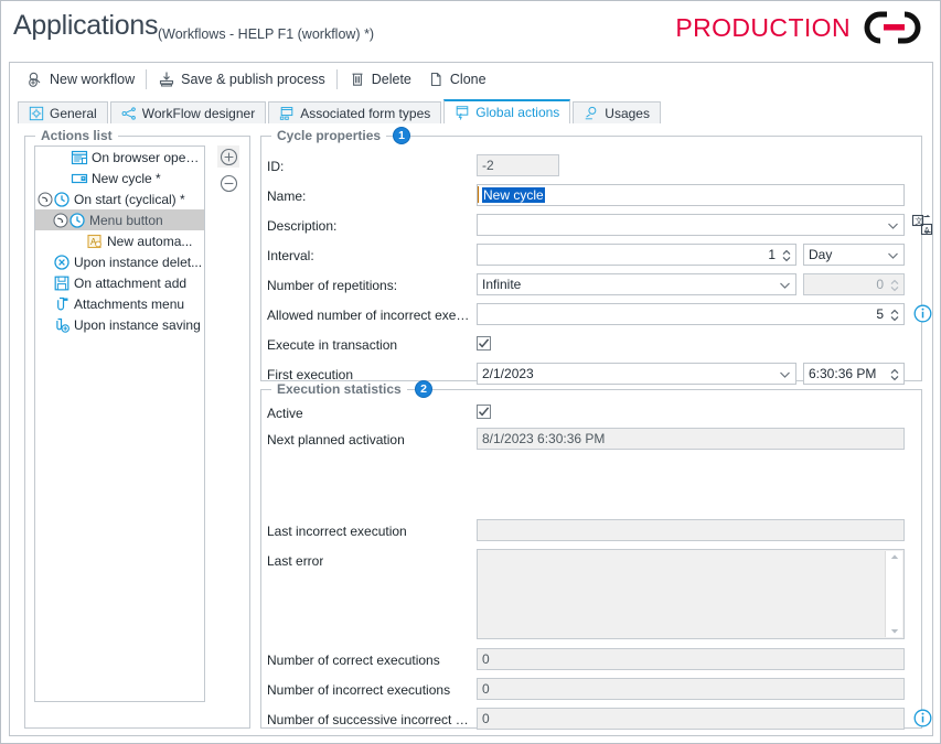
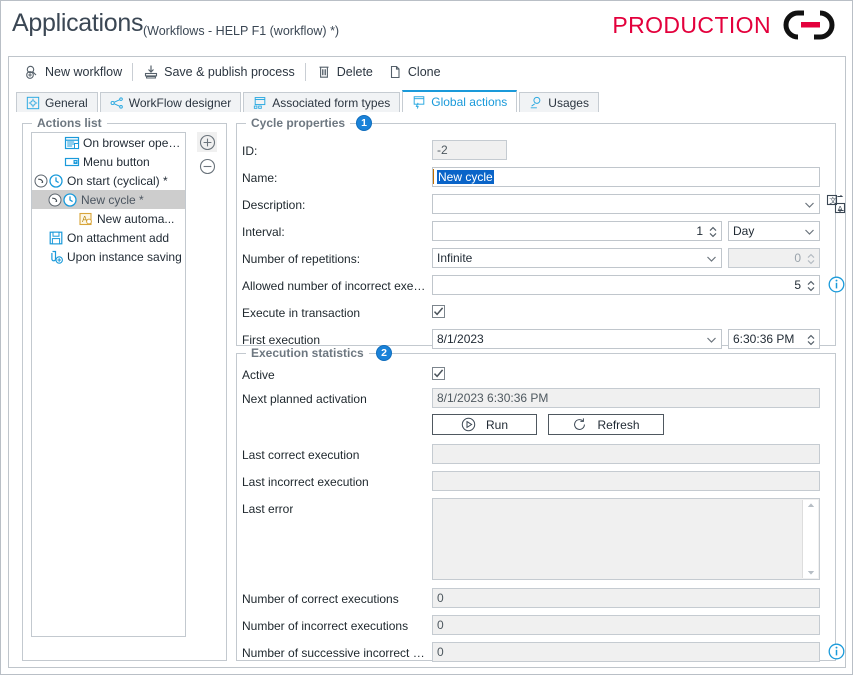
  Applications
  (Workflows - HELP F1 (workflow) *)
  PRODUCTION
  New workflow
  Save & publish process
  Delete
  Clone
  General
  WorkFlow designer
  Associated form types
  Global actions
  Usages
  Actions list
  On browser openin
- New cycle *
+ Menu button
  On start (cyclical) *
- Menu button
+ New cycle *
  A
  New automa...
- Upon instance delet...
  On attachment add
- Attachments menu
  Upon instance saving
  Cycle properties
  1
  ID:
  -2
  Name:
  New cycle
  Description:
  文
  A
  Interval:
  1
  Day
  Number of repetitions:
  Infinite
  0
  Allowed number of incorrect execu
  5
  Execute in transaction
  First execution
- 2/1/2023
+ 8/1/2023
  6:30:36 PM
  Execution statistics
  2
  Active
  Next planned activation
  8/1/2023 6:30:36 PM
+ Run
+ Refresh
+ Last correct execution
  Last incorrect execution
  Last error
  Number of correct executions
  0
  Number of incorrect executions
  0
  Number of successive incorrect ex
  0
